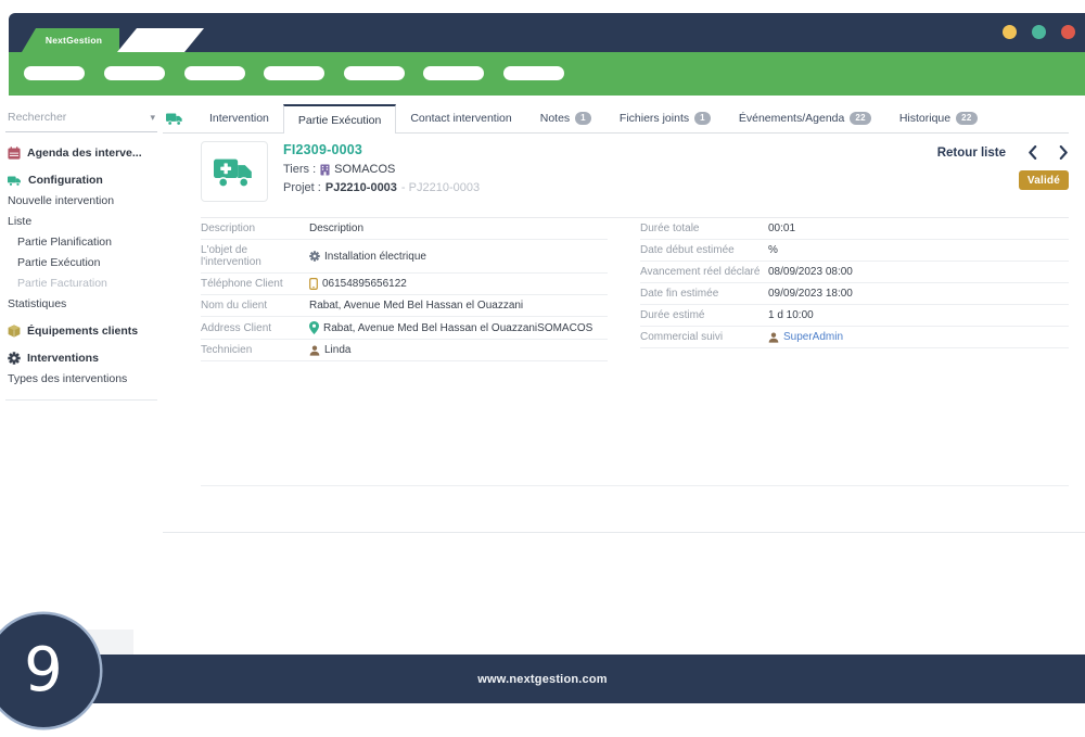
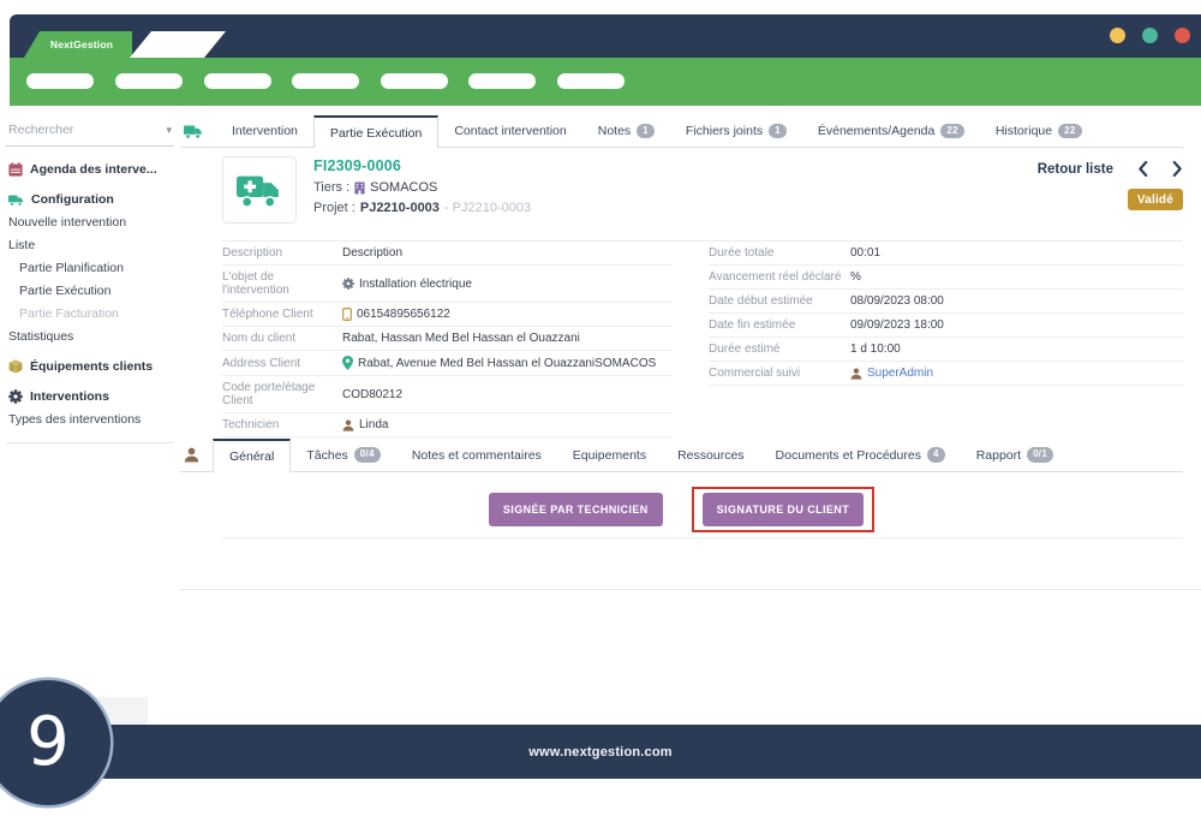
  NextGestion
  Rechercher
  ▾
  Agenda des interve...
  Configuration
  Nouvelle intervention
  Liste
  Partie Planification
  Partie Exécution
  Partie Facturation
  Statistiques
  Équipements clients
  Interventions
  Types des interventions
  Intervention
  Partie Exécution
  Contact intervention
  Notes
  1
  Fichiers joints
  1
  Événements/Agenda
  22
  Historique
  22
- FI2309-0003
+ FI2309-0006
  Tiers :
  SOMACOS
  Projet :
  PJ2210-0003
  - PJ2210-0003
  Retour liste
  Validé
  Description
  Description
  L'objet de l'intervention
  Installation électrique
  Téléphone Client
  06154895656122
  Nom du client
- Rabat, Avenue Med Bel Hassan el Ouazzani
+ Rabat, Hassan Med Bel Hassan el Ouazzani
  Address Client
  Rabat, Avenue Med Bel Hassan el OuazzaniSOMACOS
+ Code porte/étage Client
+ COD80212
  Technicien
  Linda
  Durée totale
  00:01
- Date début estimée
+ Avancement réel déclaré
  %
- Avancement réel déclaré
+ Date début estimée
  08/09/2023 08:00
  Date fin estimée
  09/09/2023 18:00
  Durée estimé
  1 d 10:00
  Commercial suivi
  SuperAdmin
+ Général
+ Tâches
+ 0/4
+ Notes et commentaires
+ Equipements
+ Ressources
+ Documents et Procédures
+ 4
+ Rapport
+ 0/1
+ SIGNÉE PAR TECHNICIEN
+ SIGNATURE DU CLIENT
  www.nextgestion.com
  9
